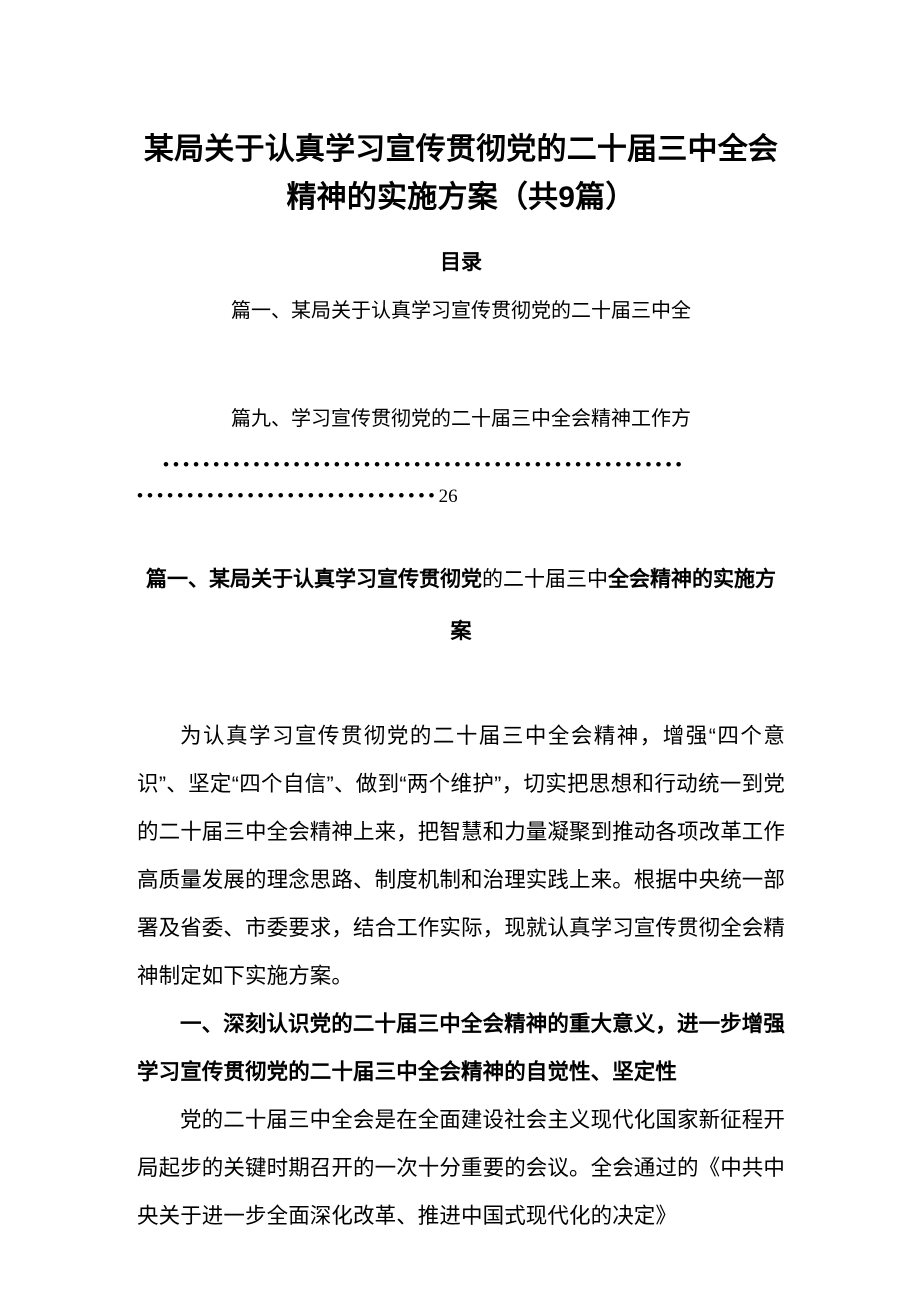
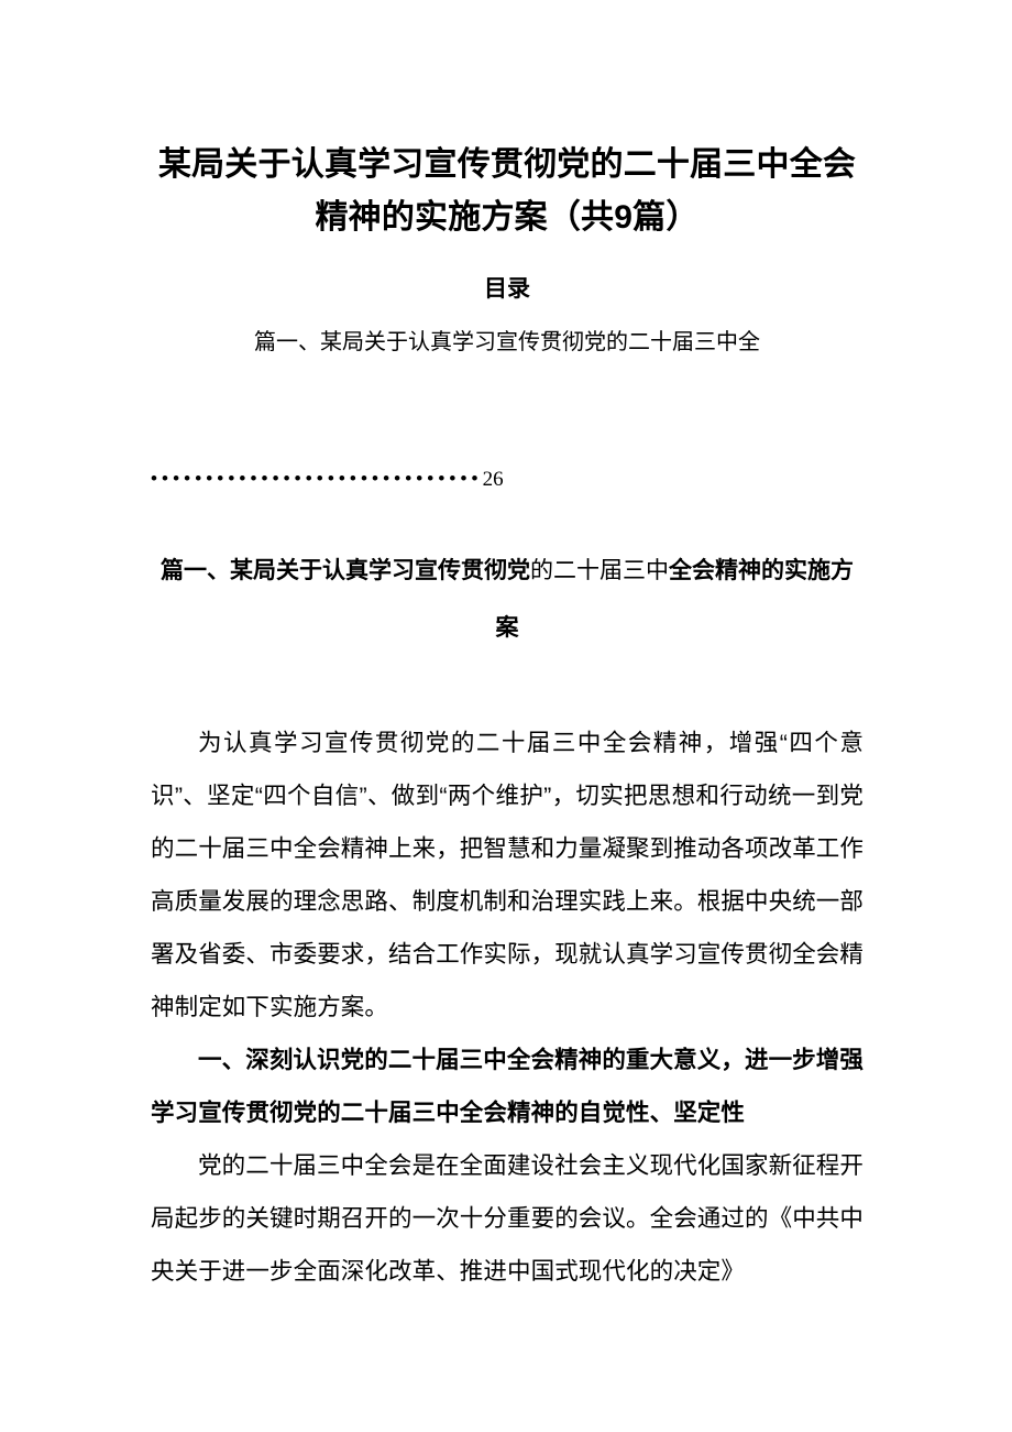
  某局关于认真学习宣传贯彻党的二十届三中全会精神的实施方案（共9篇）
  目录
  篇一、某局关于认真学习宣传贯彻党的二十届三中全
- 篇九、学习宣传贯彻党的二十届三中全会精神工作方
- ••••••••••••••••••••••••••••••••••••••••••••••••••••
  ••••••••••••••••••••••••••••••26
  篇一、某局关于认真学习宣传贯彻党的二十届三中全会精神的实施方案
  为认真学习宣传贯彻党的二十届三中全会精神，增强“四个意识”、坚定“四个自信”、做到“两个维护”，切实把思想和行动统一到党的二十届三中全会精神上来，把智慧和力量凝聚到推动各项改革工作高质量发展的理念思路、制度机制和治理实践上来。根据中央统一部署及省委、市委要求，结合工作实际，现就认真学习宣传贯彻全会精神制定如下实施方案。
  一、深刻认识党的二十届三中全会精神的重大意义，进一步增强学习宣传贯彻党的二十届三中全会精神的自觉性、坚定性
  党的二十届三中全会是在全面建设社会主义现代化国家新征程开局起步的关键时期召开的一次十分重要的会议。全会通过的《中共中央关于进一步全面深化改革、推进中国式现代化的决定》
